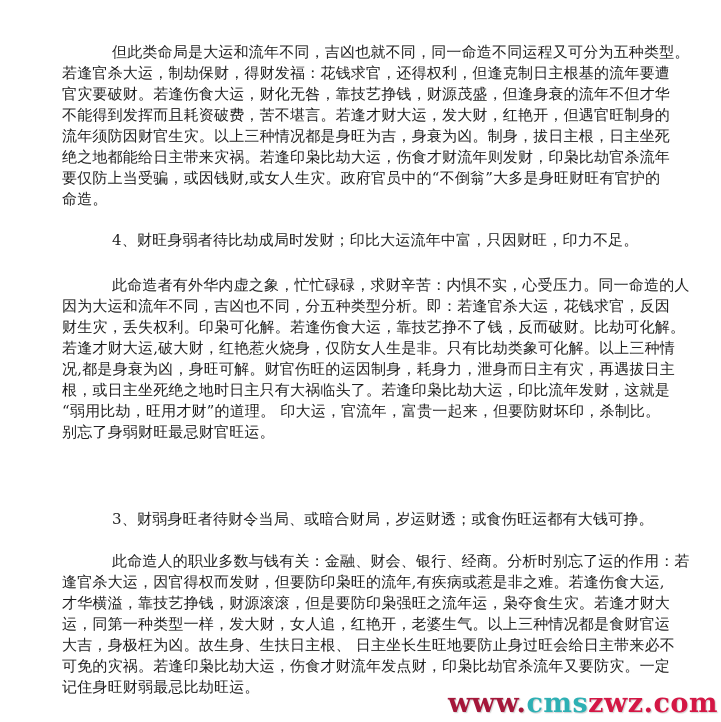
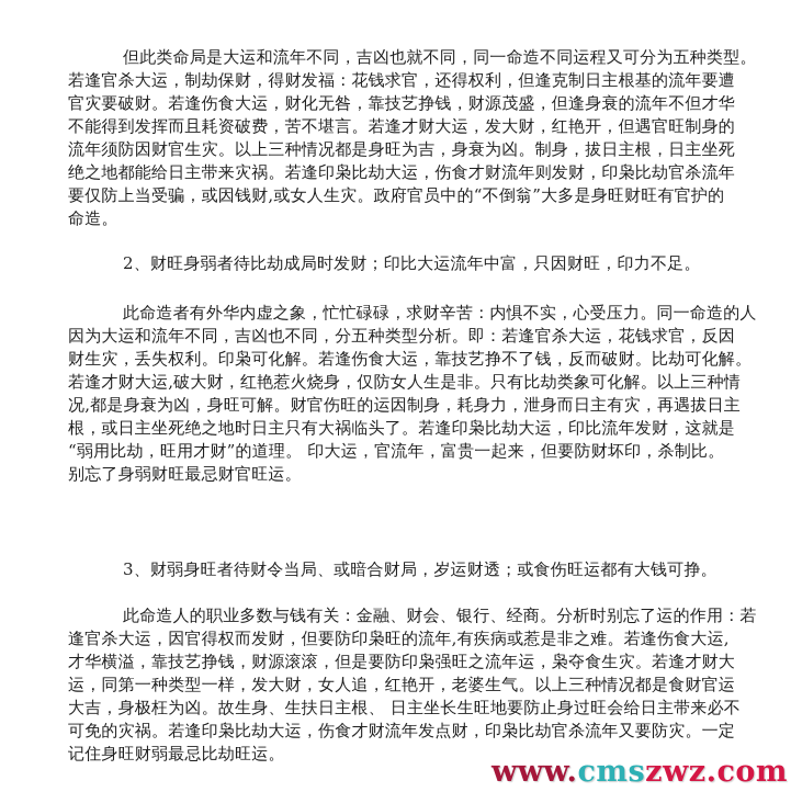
  但此类命局是大运和流年不同，吉凶也就不同，同一命造不同运程又可分为五种类型。
  若逢官杀大运，制劫保财，得财发福：花钱求官，还得权利，但逢克制日主根基的流年要遭
  官灾要破财。若逢伤食大运，财化无咎，靠技艺挣钱，财源茂盛，但逢身衰的流年不但才华
  不能得到发挥而且耗资破费，苦不堪言。若逢才财大运，发大财，红艳开，但遇官旺制身的
  流年须防因财官生灾。以上三种情况都是身旺为吉，身衰为凶。制身，拔日主根，日主坐死
  绝之地都能给日主带来灾祸。若逢印枭比劫大运，伤食才财流年则发财，印枭比劫官杀流年
  要仅防上当受骗，或因钱财,或女人生灾。政府官员中的“不倒翁”大多是身旺财旺有官护的
  命造。
- 4、财旺身弱者待比劫成局时发财；印比大运流年中富，只因财旺，印力不足。
+ 2、财旺身弱者待比劫成局时发财；印比大运流年中富，只因财旺，印力不足。
  此命造者有外华内虚之象，忙忙碌碌，求财辛苦：内惧不实，心受压力。同一命造的人
  因为大运和流年不同，吉凶也不同，分五种类型分析。即：若逢官杀大运，花钱求官，反因
  财生灾，丢失权利。印枭可化解。若逢伤食大运，靠技艺挣不了钱，反而破财。比劫可化解。
  若逢才财大运,破大财，红艳惹火烧身，仅防女人生是非。只有比劫类象可化解。以上三种情
  况,都是身衰为凶，身旺可解。财官伤旺的运因制身，耗身力，泄身而日主有灾，再遇拔日主
  根，或日主坐死绝之地时日主只有大祸临头了。若逢印枭比劫大运，印比流年发财，这就是
  “弱用比劫，旺用才财”的道理。 印大运，官流年，富贵一起来，但要防财坏印，杀制比。
  别忘了身弱财旺最忌财官旺运。
  3、财弱身旺者待财令当局、或暗合财局，岁运财透；或食伤旺运都有大钱可挣。
  此命造人的职业多数与钱有关：金融、财会、银行、经商。分析时别忘了运的作用：若
  逢官杀大运，因官得权而发财，但要防印枭旺的流年,有疾病或惹是非之难。若逢伤食大运,
  才华横溢，靠技艺挣钱，财源滚滚，但是要防印枭强旺之流年运，枭夺食生灾。若逢才财大
  运，同第一种类型一样，发大财，女人追，红艳开，老婆生气。以上三种情况都是食财官运
  大吉，身极枉为凶。故生身、生扶日主根、 日主坐长生旺地要防止身过旺会给日主带来必不
  可免的灾祸。若逢印枭比劫大运，伤食才财流年发点财，印枭比劫官杀流年又要防灾。一定
  记住身旺财弱最忌比劫旺运。
  www.cmszwz.com
